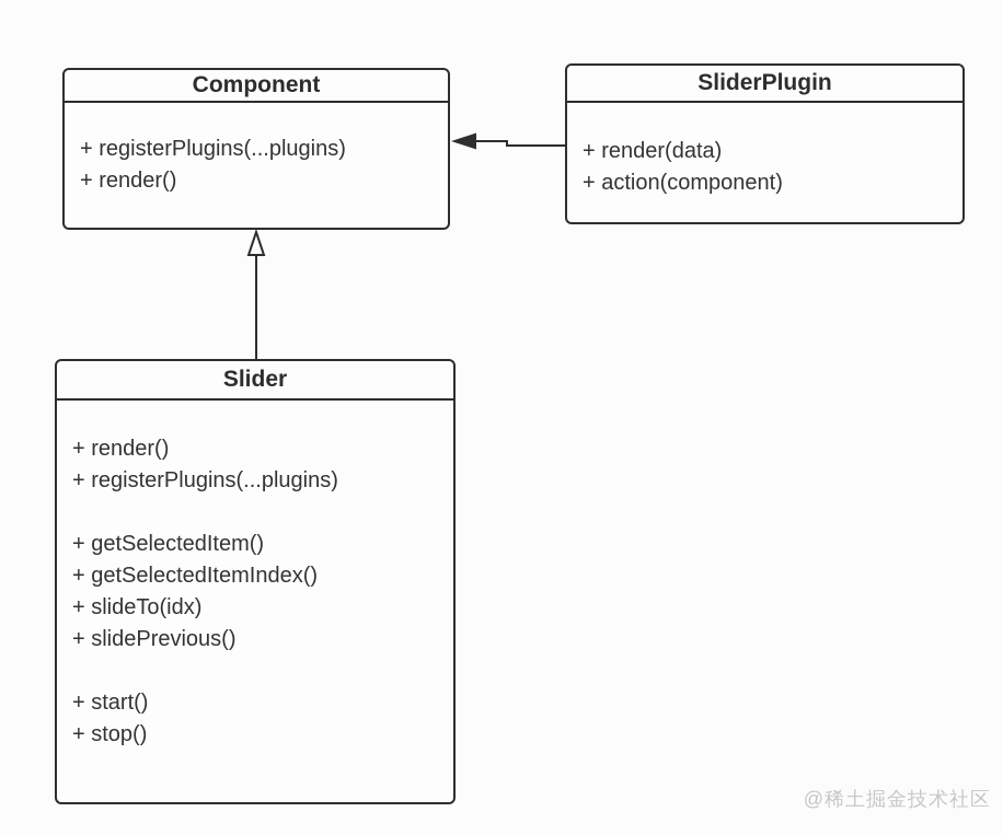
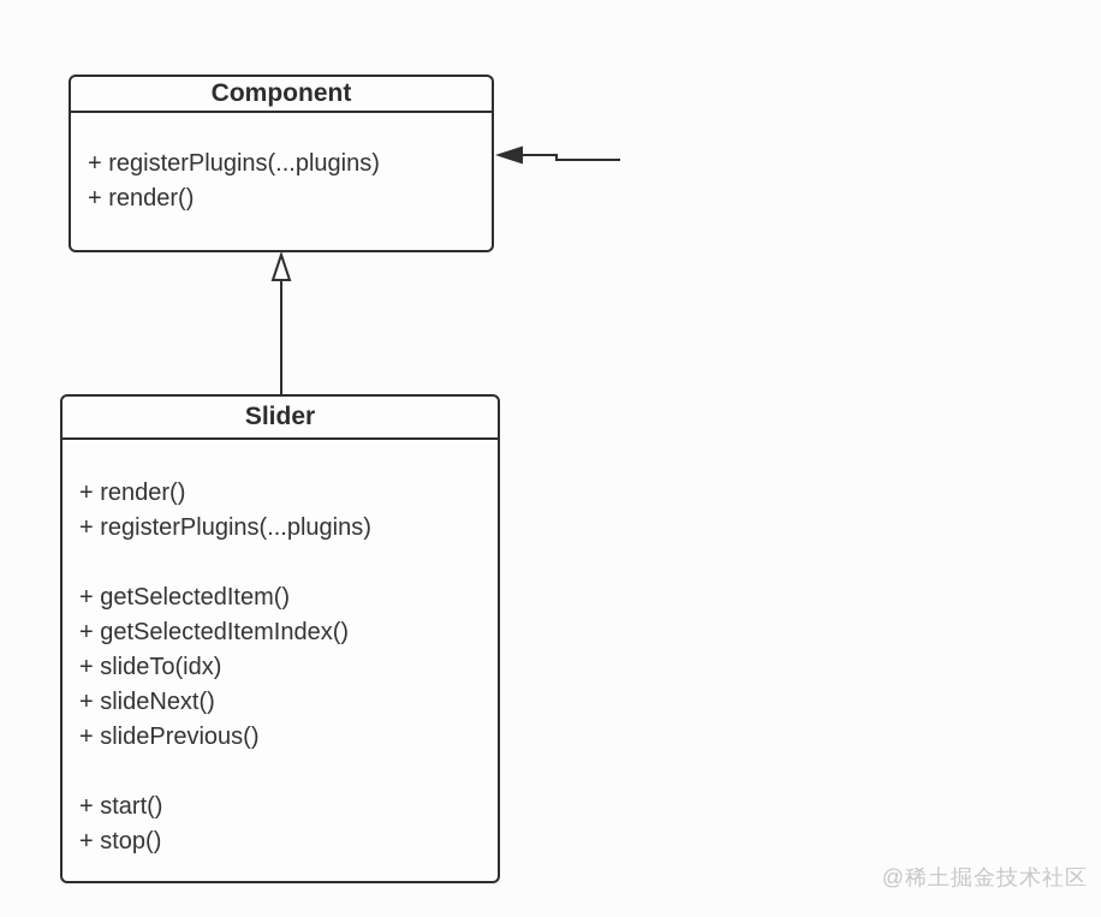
  Component
  + registerPlugins(...plugins)
  + render()
- SliderPlugin
- + render(data)
- + action(component)
  Slider
  + render()
  + registerPlugins(...plugins)
  + getSelectedItem()
  + getSelectedItemIndex()
  + slideTo(idx)
+ + slideNext()
  + slidePrevious()
  + start()
  + stop()
  @稀土掘金技术社区
